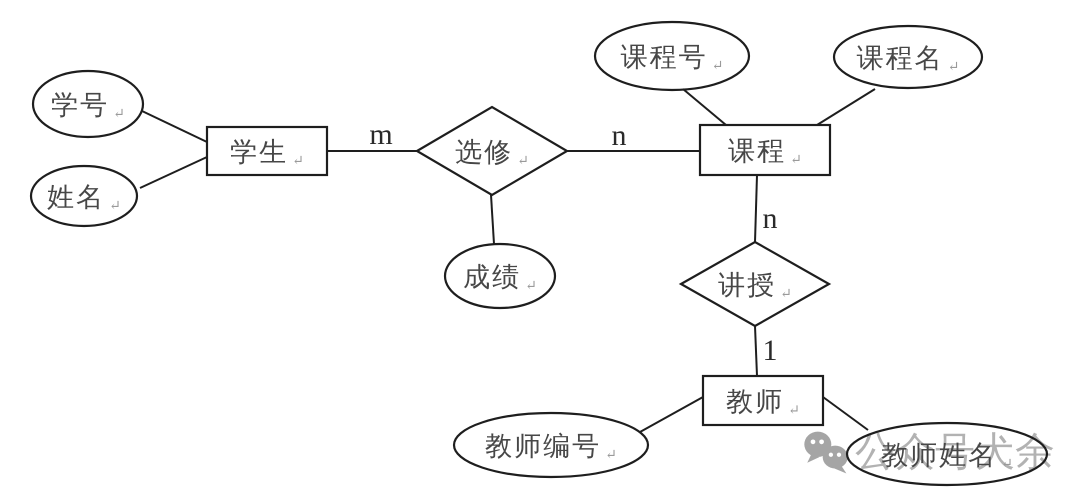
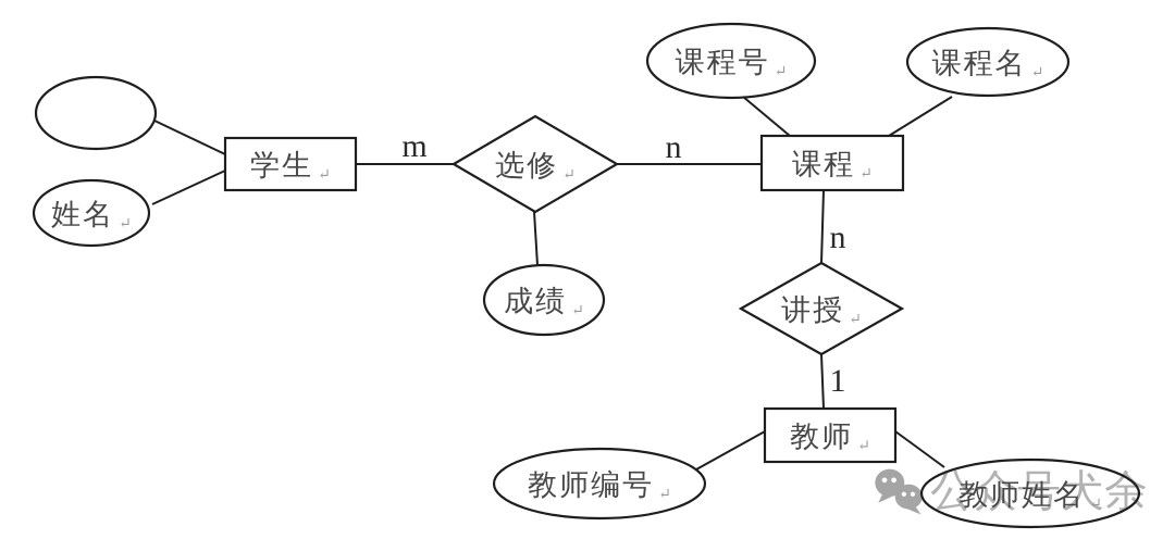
  公众号犬余
  m
  n
  n
  1
  学生 ↵
  课程 ↵
  教师 ↵
  选修 ↵
  讲授 ↵
- 学号 ↵
  姓名 ↵
  成绩 ↵
  课程号 ↵
  课程名 ↵
  教师编号 ↵
  教师姓名 ↵
